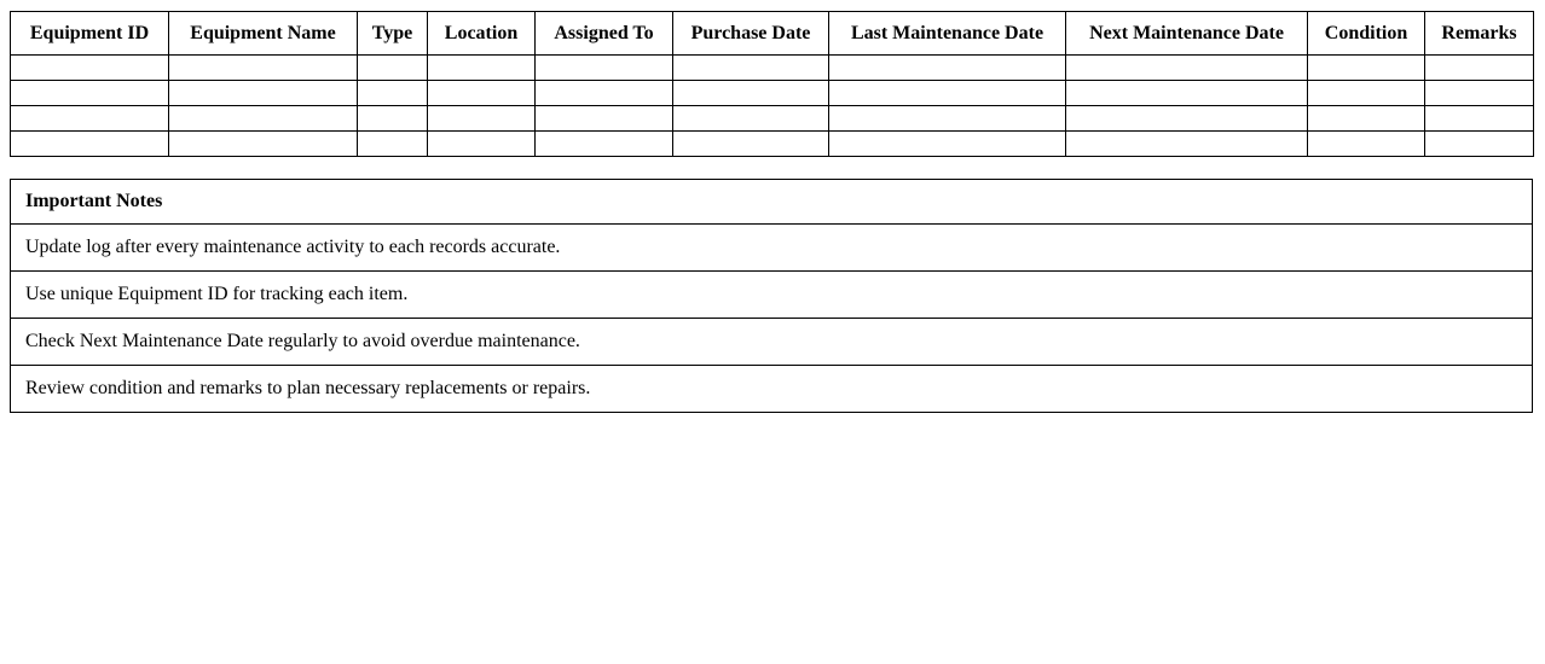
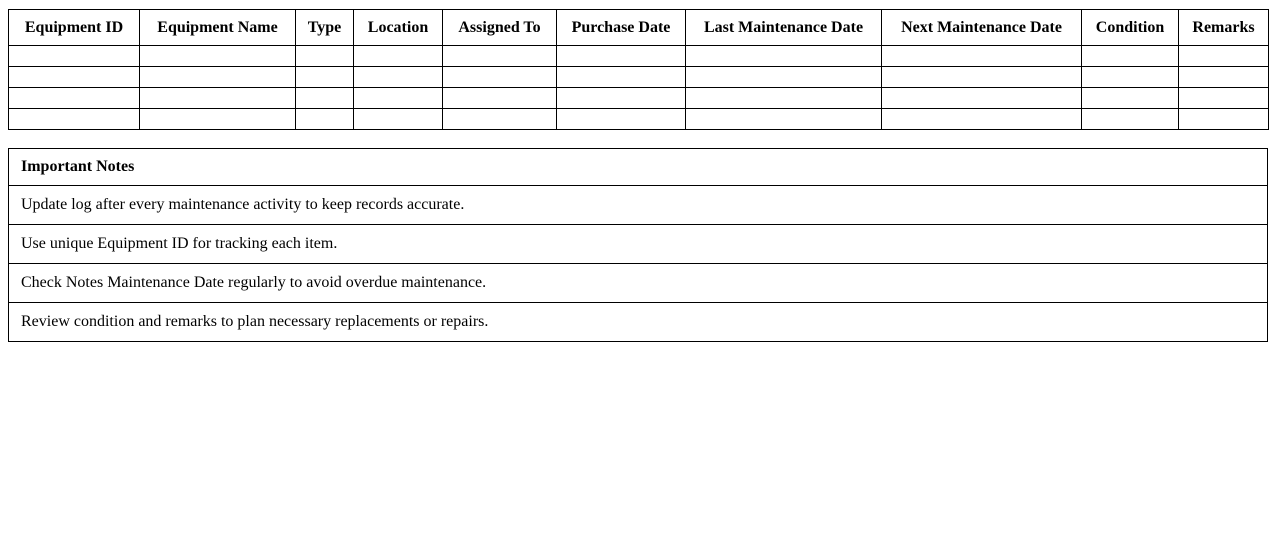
  Equipment ID	Equipment Name	Type	Location	Assigned To	Purchase Date	Last Maintenance Date	Next Maintenance Date	Condition	Remarks
  Important Notes
- Update log after every maintenance activity to each records accurate.
+ Update log after every maintenance activity to keep records accurate.
  Use unique Equipment ID for tracking each item.
- Check Next Maintenance Date regularly to avoid overdue maintenance.
+ Check Notes Maintenance Date regularly to avoid overdue maintenance.
  Review condition and remarks to plan necessary replacements or repairs.
